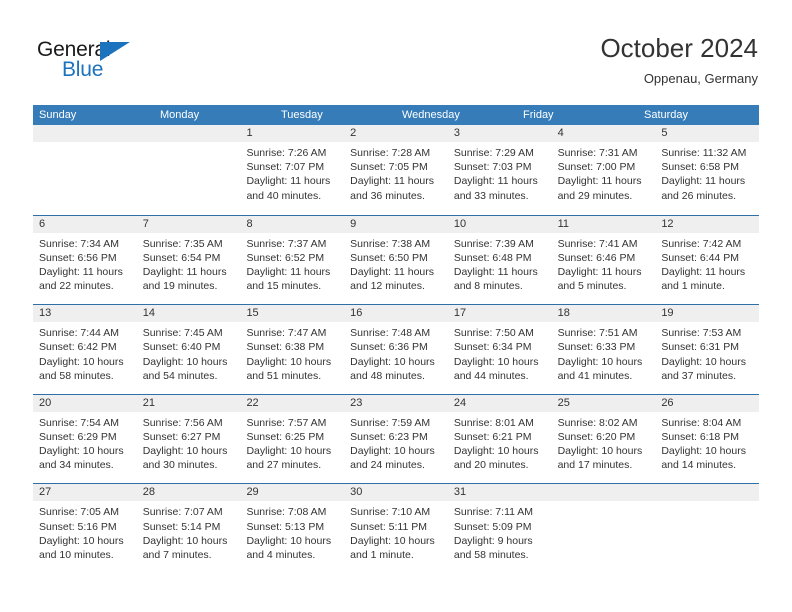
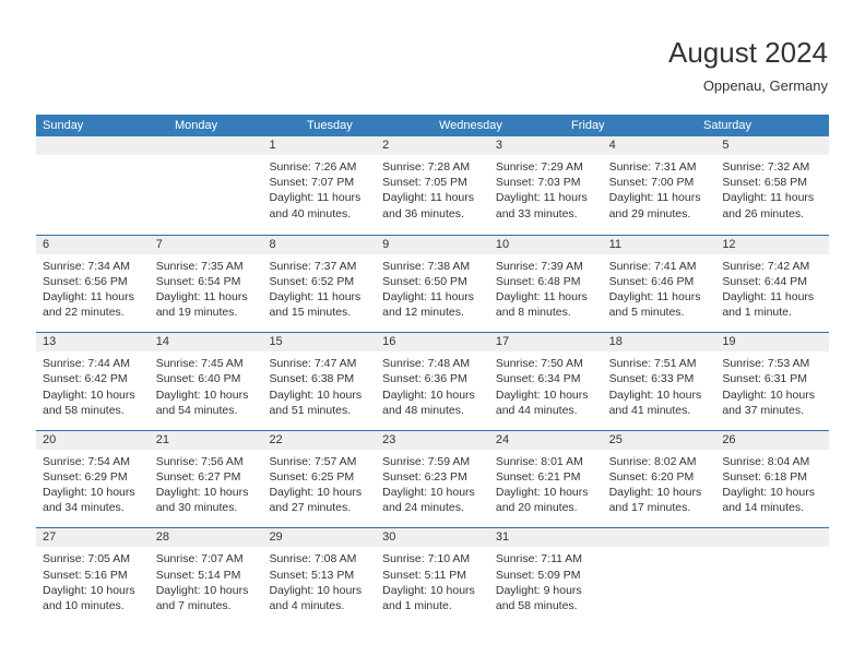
- General
- Blue
- October 2024
+ August 2024
  Oppenau, Germany
  Sunday
  Monday
  Tuesday
  Wednesday
  Friday
  Saturday
  1
  Sunrise: 7:26 AM
  Sunset: 7:07 PM
  Daylight: 11 hours
  and 40 minutes.
  2
  Sunrise: 7:28 AM
  Sunset: 7:05 PM
  Daylight: 11 hours
  and 36 minutes.
  3
  Sunrise: 7:29 AM
  Sunset: 7:03 PM
  Daylight: 11 hours
  and 33 minutes.
  4
  Sunrise: 7:31 AM
  Sunset: 7:00 PM
  Daylight: 11 hours
  and 29 minutes.
  5
- Sunrise: 11:32 AM
+ Sunrise: 7:32 AM
  Sunset: 6:58 PM
  Daylight: 11 hours
  and 26 minutes.
  6
  Sunrise: 7:34 AM
  Sunset: 6:56 PM
  Daylight: 11 hours
  and 22 minutes.
  7
  Sunrise: 7:35 AM
  Sunset: 6:54 PM
  Daylight: 11 hours
  and 19 minutes.
  8
  Sunrise: 7:37 AM
  Sunset: 6:52 PM
  Daylight: 11 hours
  and 15 minutes.
  9
  Sunrise: 7:38 AM
  Sunset: 6:50 PM
  Daylight: 11 hours
  and 12 minutes.
  10
  Sunrise: 7:39 AM
  Sunset: 6:48 PM
  Daylight: 11 hours
  and 8 minutes.
  11
  Sunrise: 7:41 AM
  Sunset: 6:46 PM
  Daylight: 11 hours
  and 5 minutes.
  12
  Sunrise: 7:42 AM
  Sunset: 6:44 PM
  Daylight: 11 hours
  and 1 minute.
  13
  Sunrise: 7:44 AM
  Sunset: 6:42 PM
  Daylight: 10 hours
  and 58 minutes.
  14
  Sunrise: 7:45 AM
  Sunset: 6:40 PM
  Daylight: 10 hours
  and 54 minutes.
  15
  Sunrise: 7:47 AM
  Sunset: 6:38 PM
  Daylight: 10 hours
  and 51 minutes.
  16
  Sunrise: 7:48 AM
  Sunset: 6:36 PM
  Daylight: 10 hours
  and 48 minutes.
  17
  Sunrise: 7:50 AM
  Sunset: 6:34 PM
  Daylight: 10 hours
  and 44 minutes.
  18
  Sunrise: 7:51 AM
  Sunset: 6:33 PM
  Daylight: 10 hours
  and 41 minutes.
  19
  Sunrise: 7:53 AM
  Sunset: 6:31 PM
  Daylight: 10 hours
  and 37 minutes.
  20
  Sunrise: 7:54 AM
  Sunset: 6:29 PM
  Daylight: 10 hours
  and 34 minutes.
  21
  Sunrise: 7:56 AM
  Sunset: 6:27 PM
  Daylight: 10 hours
  and 30 minutes.
  22
  Sunrise: 7:57 AM
  Sunset: 6:25 PM
  Daylight: 10 hours
  and 27 minutes.
  23
  Sunrise: 7:59 AM
  Sunset: 6:23 PM
  Daylight: 10 hours
  and 24 minutes.
  24
  Sunrise: 8:01 AM
  Sunset: 6:21 PM
  Daylight: 10 hours
  and 20 minutes.
  25
  Sunrise: 8:02 AM
  Sunset: 6:20 PM
  Daylight: 10 hours
  and 17 minutes.
  26
  Sunrise: 8:04 AM
  Sunset: 6:18 PM
  Daylight: 10 hours
  and 14 minutes.
  27
  Sunrise: 7:05 AM
  Sunset: 5:16 PM
  Daylight: 10 hours
  and 10 minutes.
  28
  Sunrise: 7:07 AM
  Sunset: 5:14 PM
  Daylight: 10 hours
  and 7 minutes.
  29
  Sunrise: 7:08 AM
  Sunset: 5:13 PM
  Daylight: 10 hours
  and 4 minutes.
  30
  Sunrise: 7:10 AM
  Sunset: 5:11 PM
  Daylight: 10 hours
  and 1 minute.
  31
  Sunrise: 7:11 AM
  Sunset: 5:09 PM
  Daylight: 9 hours
  and 58 minutes.
